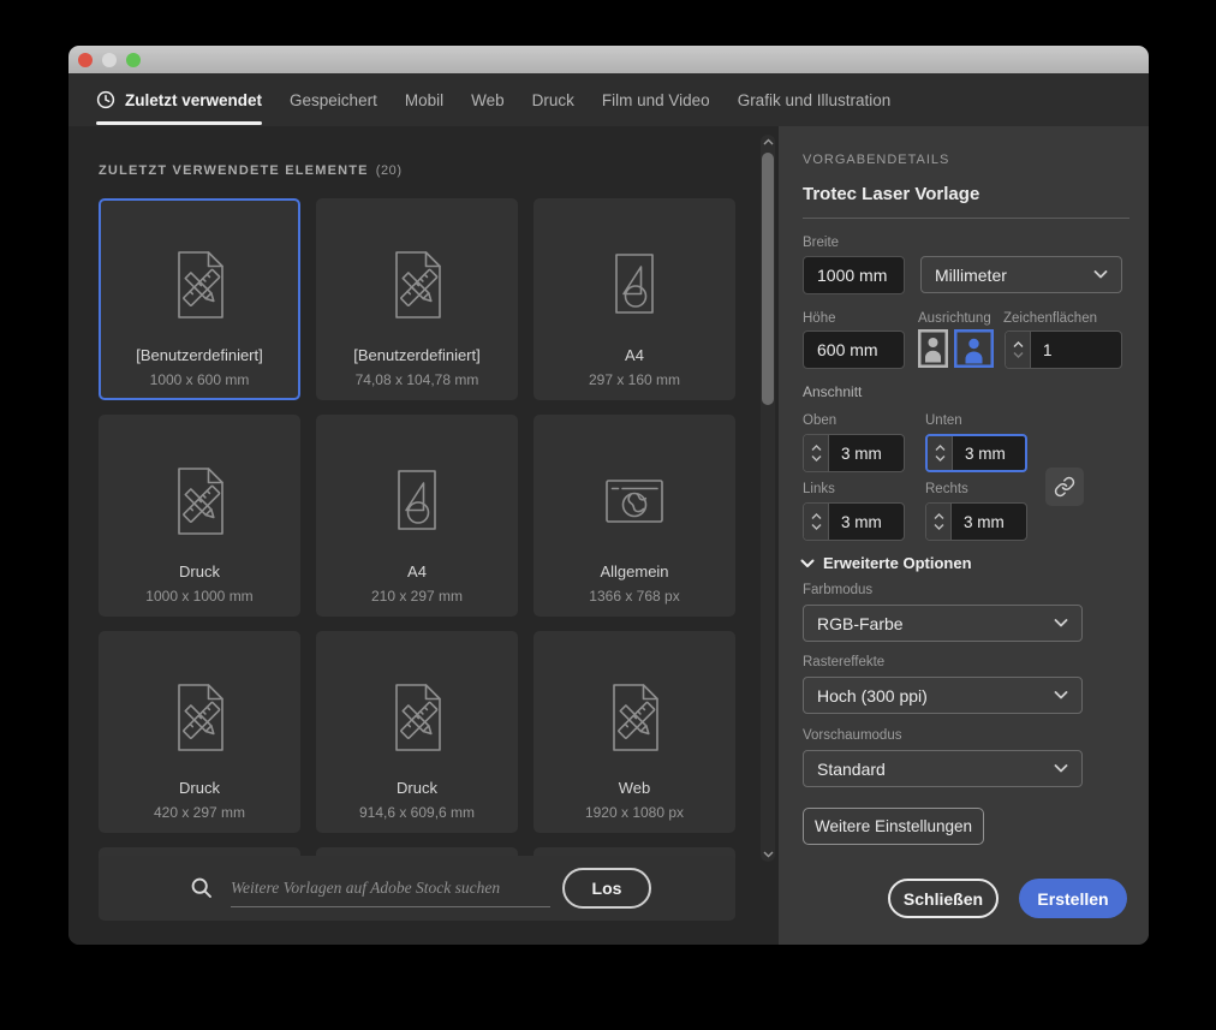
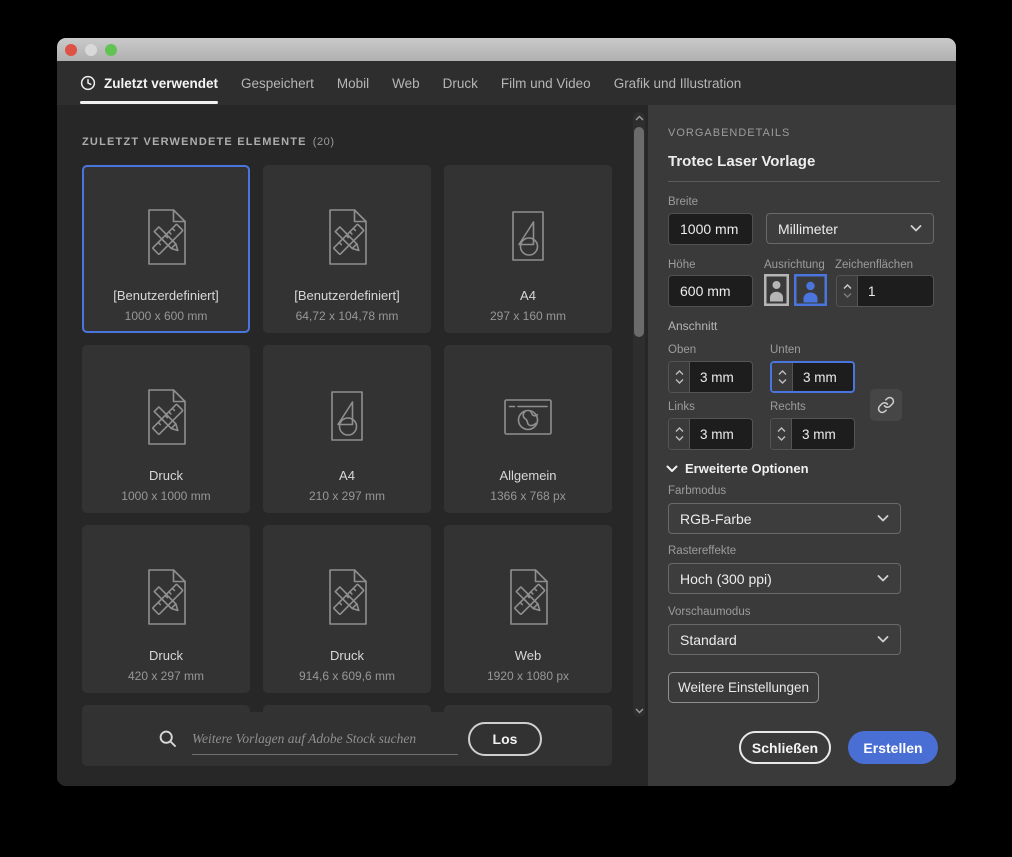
  Zuletzt verwendet
  Gespeichert
  Mobil
  Web
  Druck
  Film und Video
  Grafik und Illustration
  ZULETZT VERWENDETE ELEMENTE (20)
  [Benutzerdefiniert]
  1000 x 600 mm
  [Benutzerdefiniert]
- 74,08 x 104,78 mm
+ 64,72 x 104,78 mm
  A4
  297 x 160 mm
  Druck
  1000 x 1000 mm
  A4
  210 x 297 mm
  Allgemein
  1366 x 768 px
  Druck
  420 x 297 mm
  Druck
  914,6 x 609,6 mm
  Web
  1920 x 1080 px
  Weitere Vorlagen auf Adobe Stock suchen
  Los
  VORGABENDETAILS
  Trotec Laser Vorlage
  Breite
  1000 mm
  Millimeter
  Höhe
  Ausrichtung
  Zeichenflächen
  600 mm
  1
  Anschnitt
  Oben
  Unten
  3 mm
  3 mm
  Links
  Rechts
  3 mm
  3 mm
  Erweiterte Optionen
  Farbmodus
  RGB-Farbe
  Rastereffekte
  Hoch (300 ppi)
  Vorschaumodus
  Standard
  Weitere Einstellungen
  Schließen
  Erstellen
